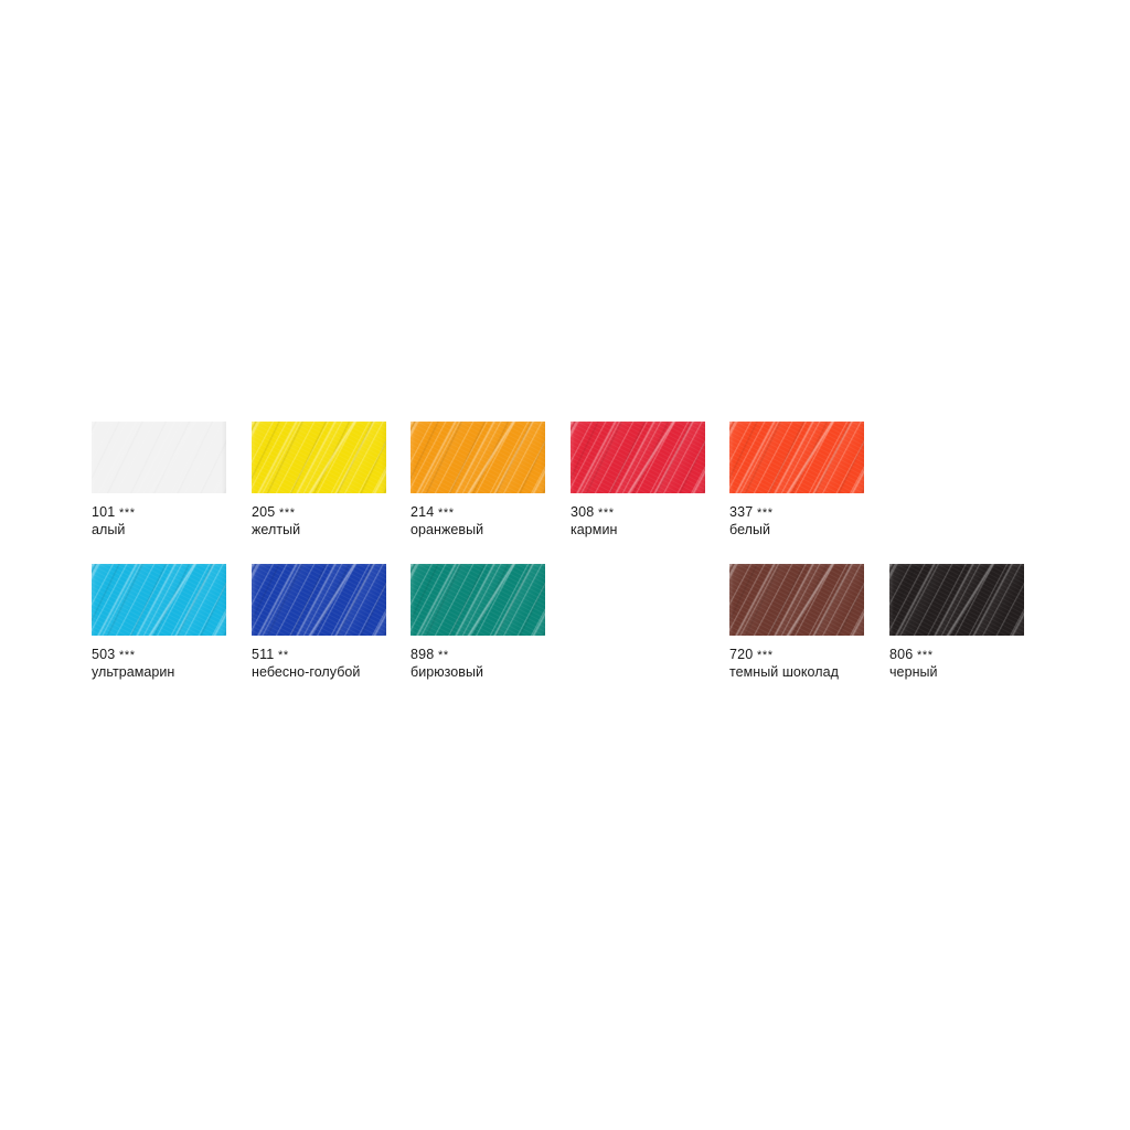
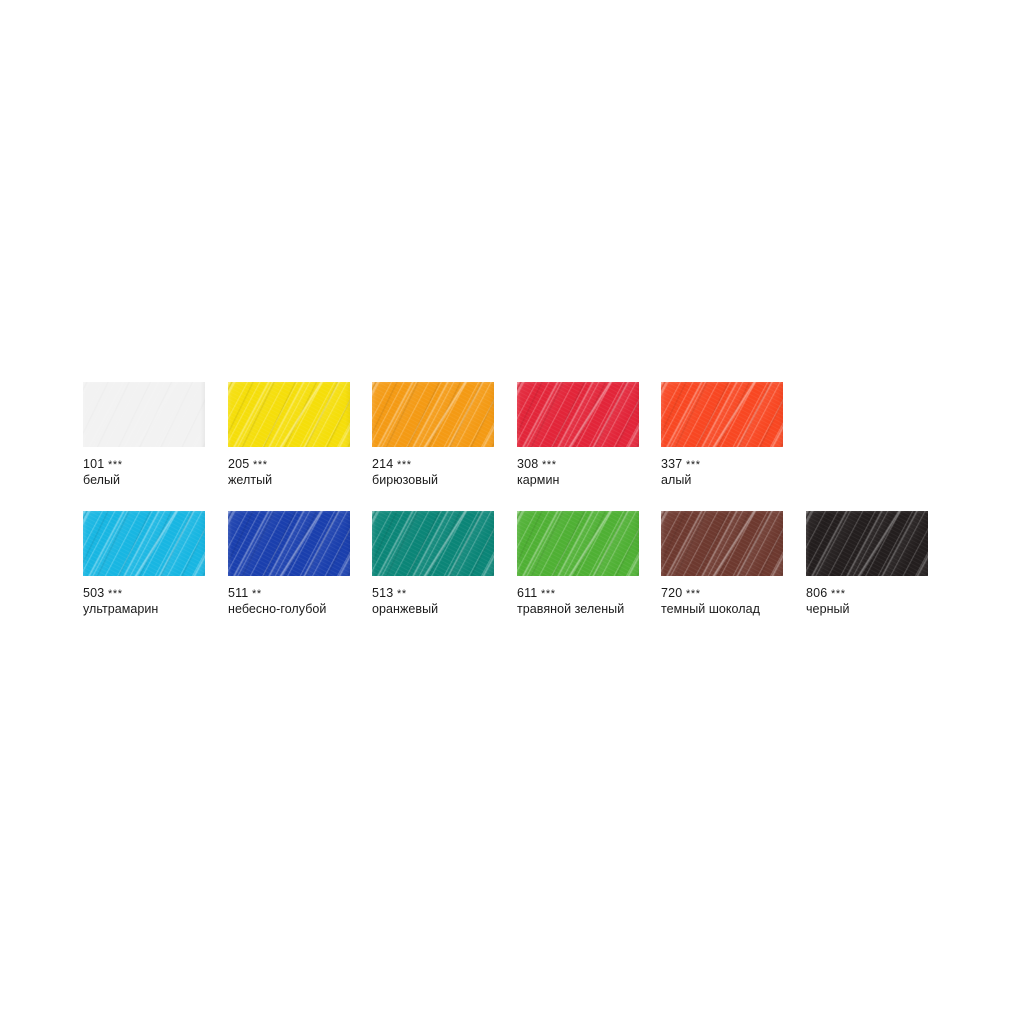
  101 ***
- алый
+ белый
  205 ***
  желтый
  214 ***
- оранжевый
+ бирюзовый
  308 ***
  кармин
  337 ***
- белый
+ алый
  503 ***
  ультрамарин
  511 **
  небесно-голубой
- 898 **
+ 513 **
- бирюзовый
+ оранжевый
+ 611 ***
+ травяной зеленый
  720 ***
  темный шоколад
  806 ***
  черный
